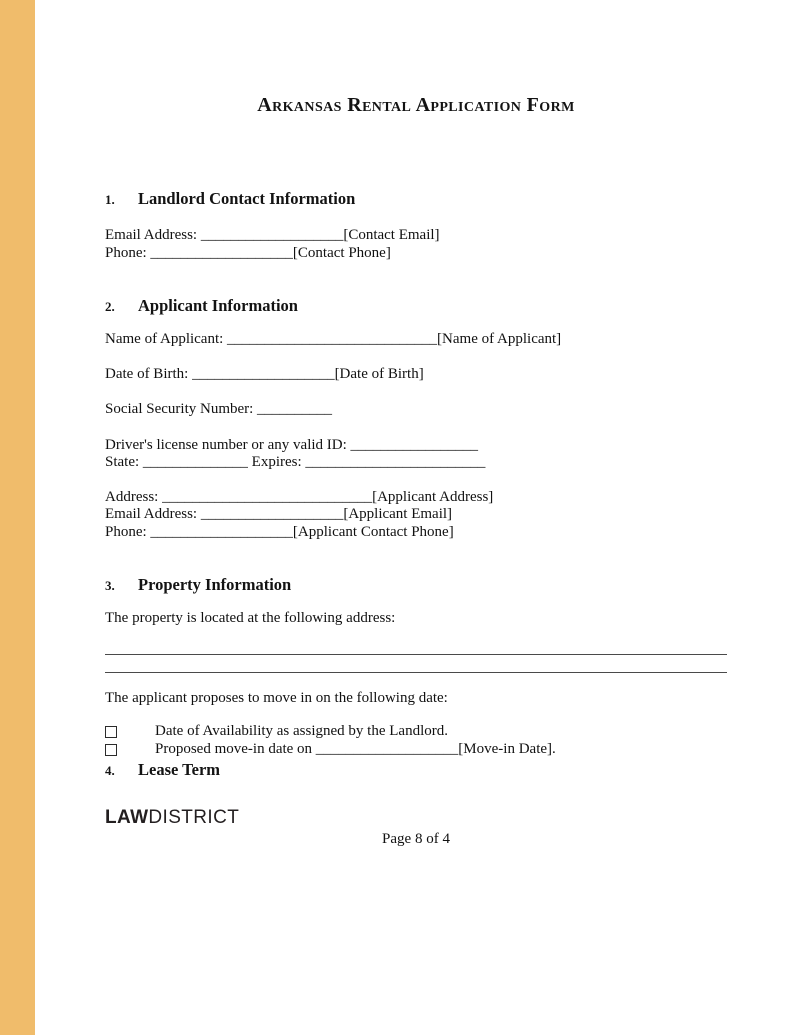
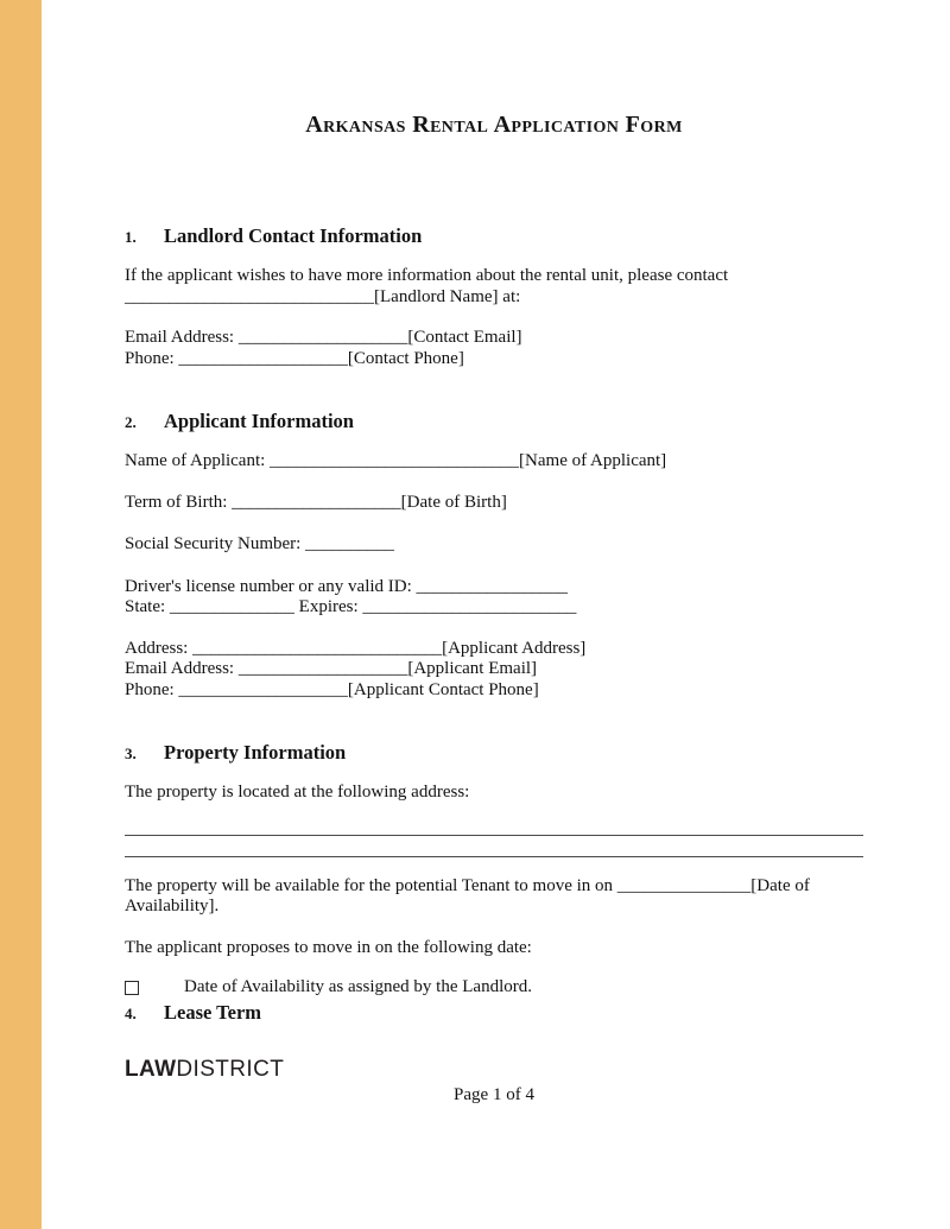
  Arkansas Rental Application Form
  1.
  Landlord Contact Information
+ If the applicant wishes to have more information about the rental unit, please contact
+ ____________________________[Landlord Name] at:
  Email Address: ___________________[Contact Email]
  Phone: ___________________[Contact Phone]
  2.
  Applicant Information
  Name of Applicant: ____________________________[Name of Applicant]
- Date of Birth: ___________________[Date of Birth]
+ Term of Birth: ___________________[Date of Birth]
  Social Security Number: __________
  Driver's license number or any valid ID: _________________
  State: ______________ Expires: ________________________
  Address: ____________________________[Applicant Address]
  Email Address: ___________________[Applicant Email]
  Phone: ___________________[Applicant Contact Phone]
  3.
  Property Information
  The property is located at the following address:
+ The property will be available for the potential Tenant to move in on _______________[Date of
+ Availability].
  The applicant proposes to move in on the following date:
  Date of Availability as assigned by the Landlord.
- Proposed move-in date on ___________________[Move-in Date].
  4.
  Lease Term
  LAWDISTRICT
- Page 8 of 4
+ Page 1 of 4
